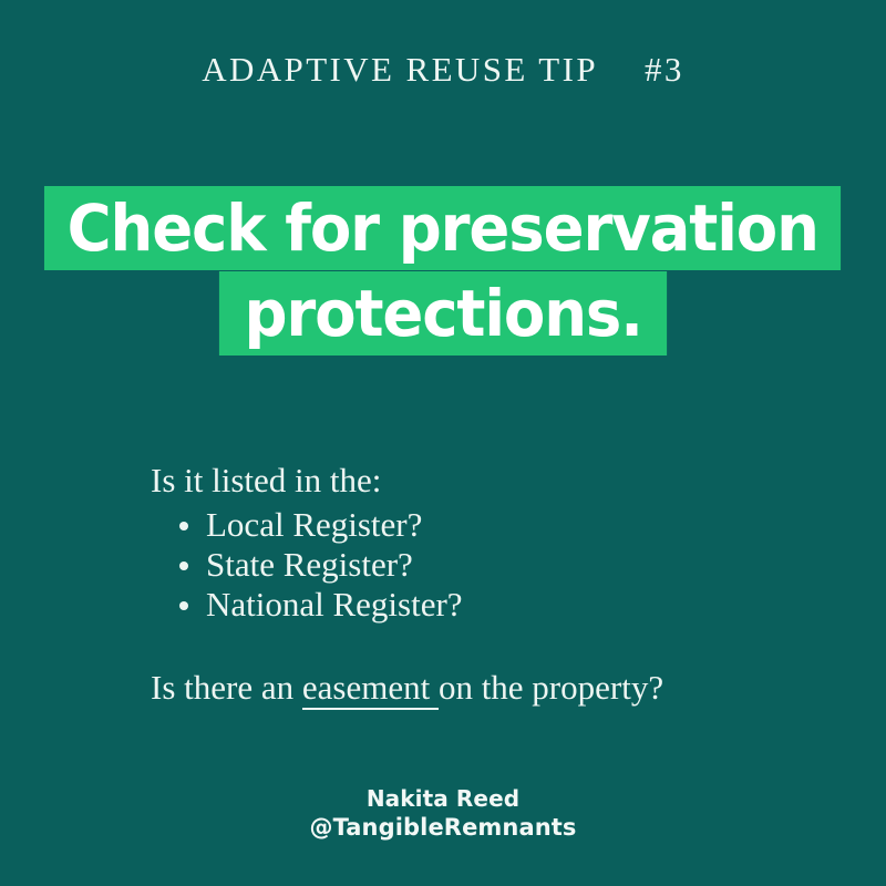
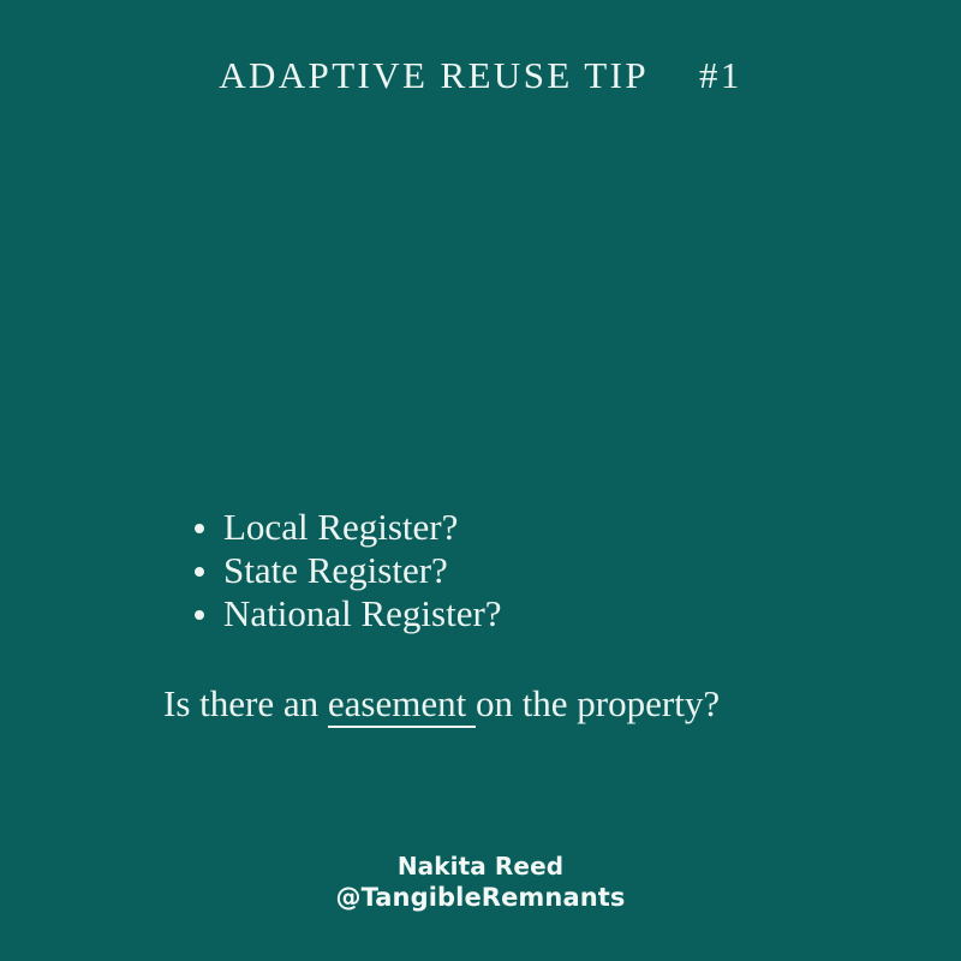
- ADAPTIVE REUSE TIP #3
+ ADAPTIVE REUSE TIP #1
- Check for preservation
- protections.
- Is it listed in the:
  Local Register?
  State Register?
  National Register?
  Is there an easement on the property?
  Nakita Reed
  @TangibleRemnants
